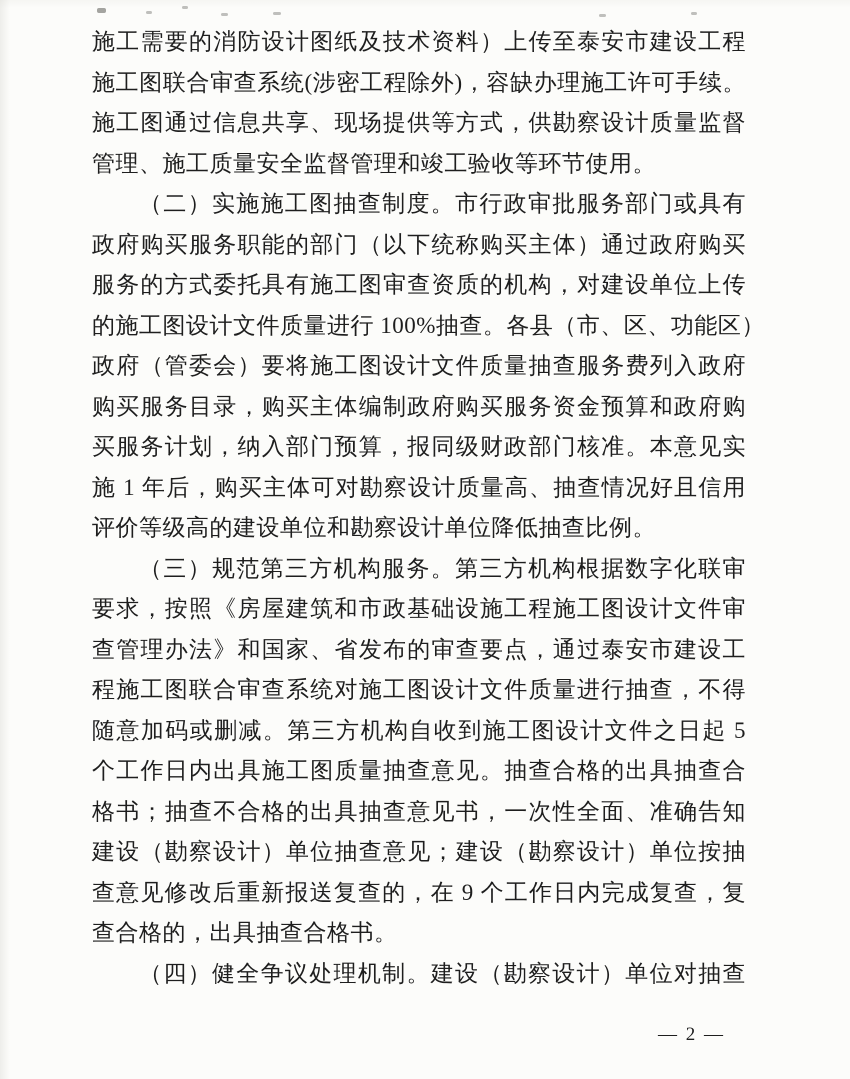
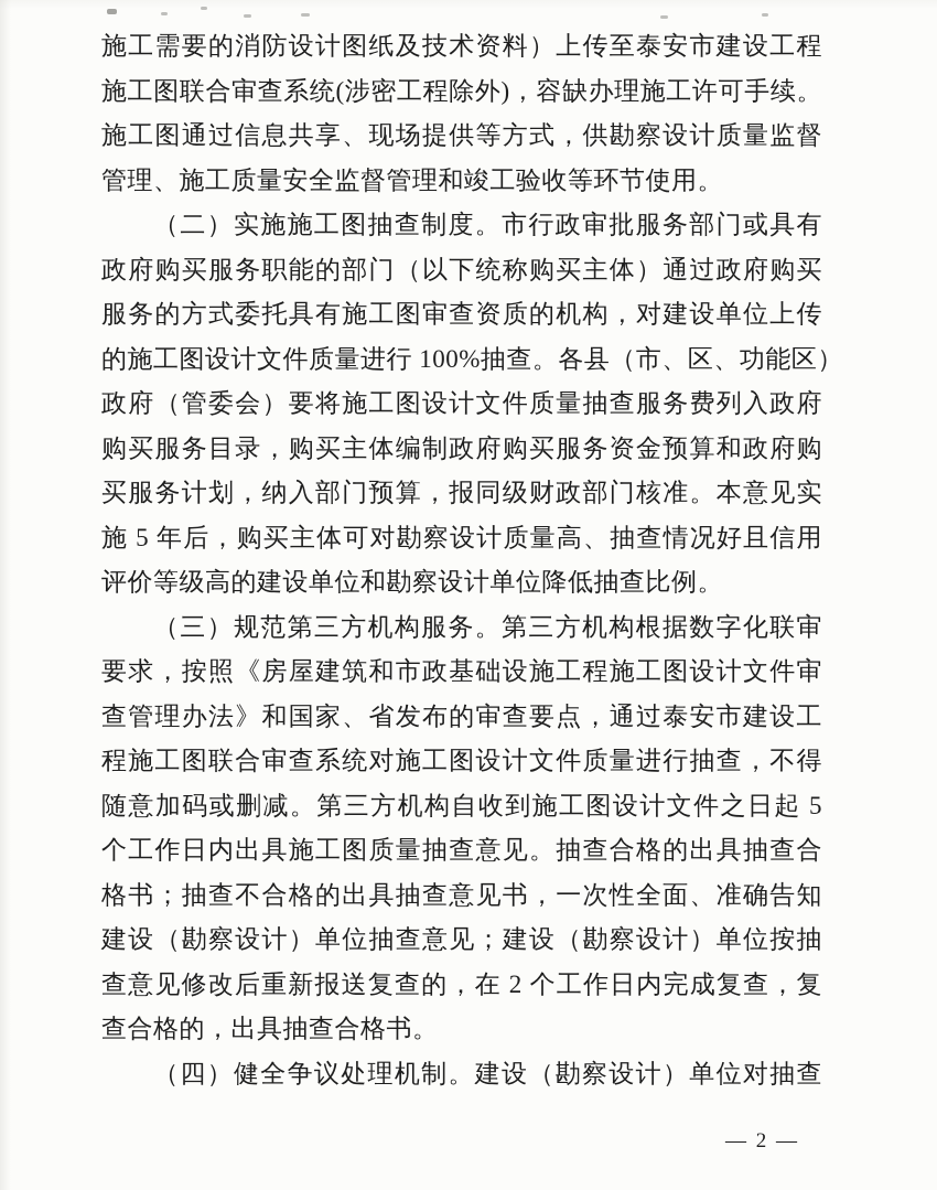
  施工需要的消防设计图纸及技术资料）上传至泰安市建设工程
  施工图联合审查系统(涉密工程除外)，容缺办理施工许可手续。
  施工图通过信息共享、现场提供等方式，供勘察设计质量监督
  管理、施工质量安全监督管理和竣工验收等环节使用。
  （二）实施施工图抽查制度。市行政审批服务部门或具有
  政府购买服务职能的部门（以下统称购买主体）通过政府购买
  服务的方式委托具有施工图审查资质的机构，对建设单位上传
  的施工图设计文件质量进行 100%抽查。各县（市、区、功能区）
  政府（管委会）要将施工图设计文件质量抽查服务费列入政府
  购买服务目录，购买主体编制政府购买服务资金预算和政府购
  买服务计划，纳入部门预算，报同级财政部门核准。本意见实
- 施 1 年后，购买主体可对勘察设计质量高、抽查情况好且信用
+ 施 5 年后，购买主体可对勘察设计质量高、抽查情况好且信用
  评价等级高的建设单位和勘察设计单位降低抽查比例。
  （三）规范第三方机构服务。第三方机构根据数字化联审
  要求，按照《房屋建筑和市政基础设施工程施工图设计文件审
  查管理办法》和国家、省发布的审查要点，通过泰安市建设工
  程施工图联合审查系统对施工图设计文件质量进行抽查，不得
  随意加码或删减。第三方机构自收到施工图设计文件之日起 5
  个工作日内出具施工图质量抽查意见。抽查合格的出具抽查合
  格书；抽查不合格的出具抽查意见书，一次性全面、准确告知
  建设（勘察设计）单位抽查意见；建设（勘察设计）单位按抽
- 查意见修改后重新报送复查的，在 9 个工作日内完成复查，复
+ 查意见修改后重新报送复查的，在 2 个工作日内完成复查，复
  查合格的，出具抽查合格书。
  （四）健全争议处理机制。建设（勘察设计）单位对抽查
  — 2 —
